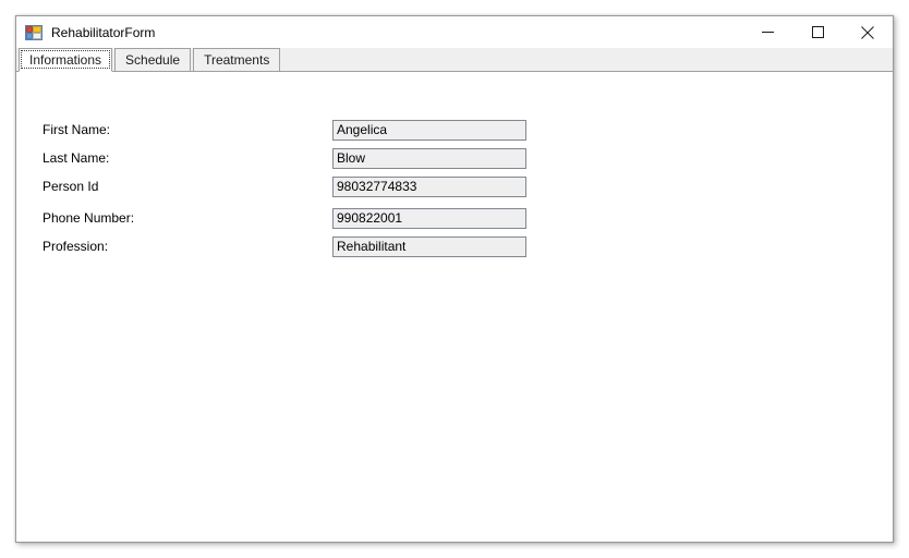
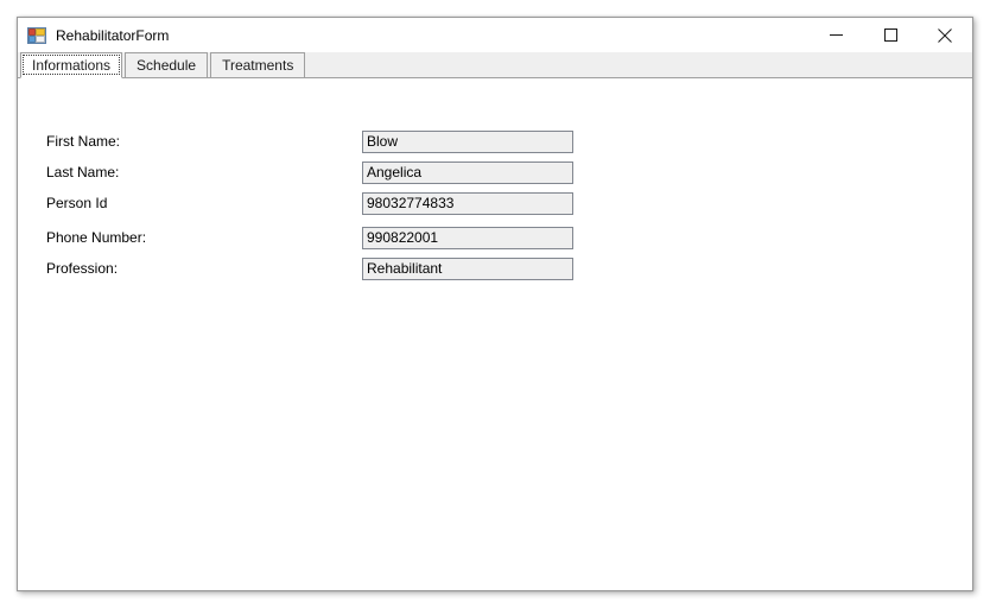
  RehabilitatorForm
  Informations
  Schedule
  Treatments
  First Name:
- Angelica
+ Blow
  Last Name:
- Blow
+ Angelica
  Person Id
  98032774833
  Phone Number:
  990822001
  Profession:
  Rehabilitant
